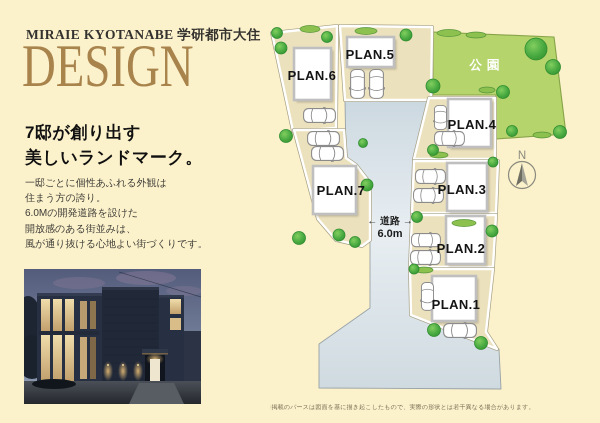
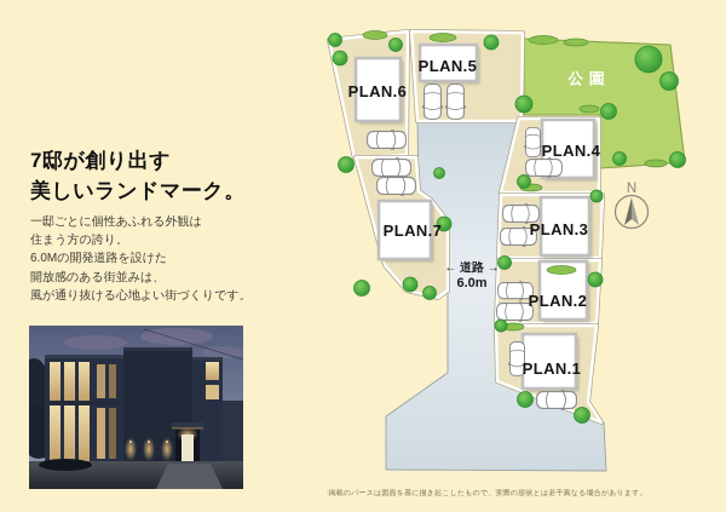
- MIRAIE KYOTANABE 学研都市大住
- DESIGN
  7邸が創り出す
  美しいランドマーク。
  一邸ごとに個性あふれる外観は
  住まう方の誇り。
  6.0Mの開発道路を設けた
  開放感のある街並みは、
  風が通り抜ける心地よい街づくりです。
  公園
  PLAN.1
  PLAN.2
  PLAN.3
  PLAN.4
  PLAN.5
  PLAN.6
  PLAN.7
  ← 道路 →
  6.0m
  N
